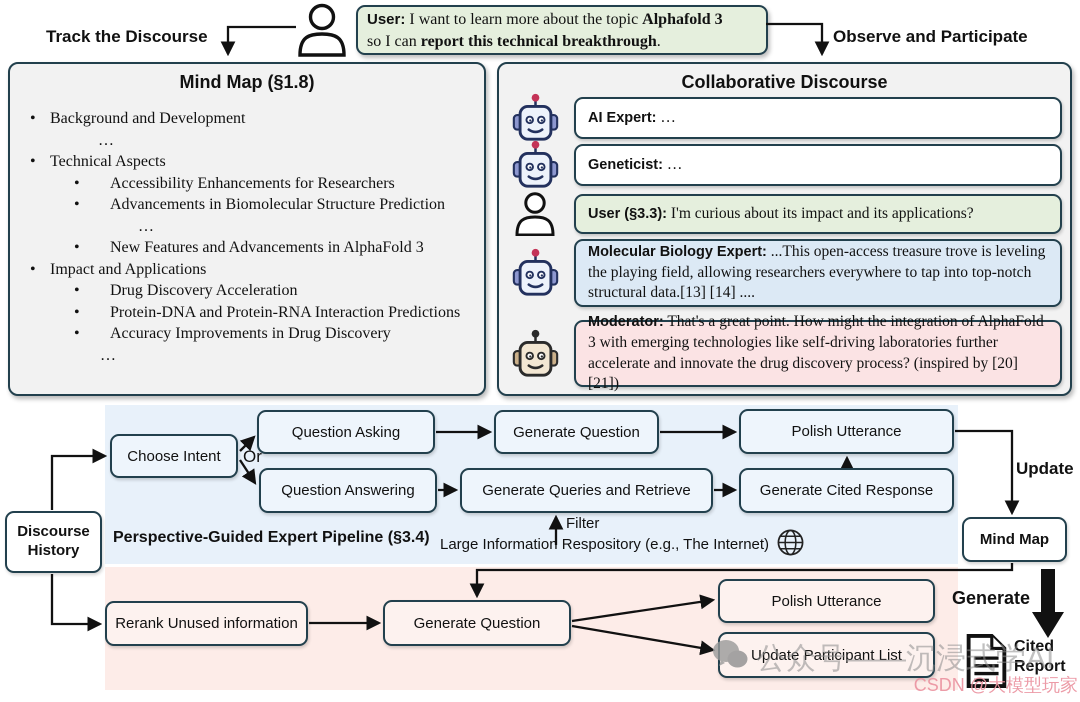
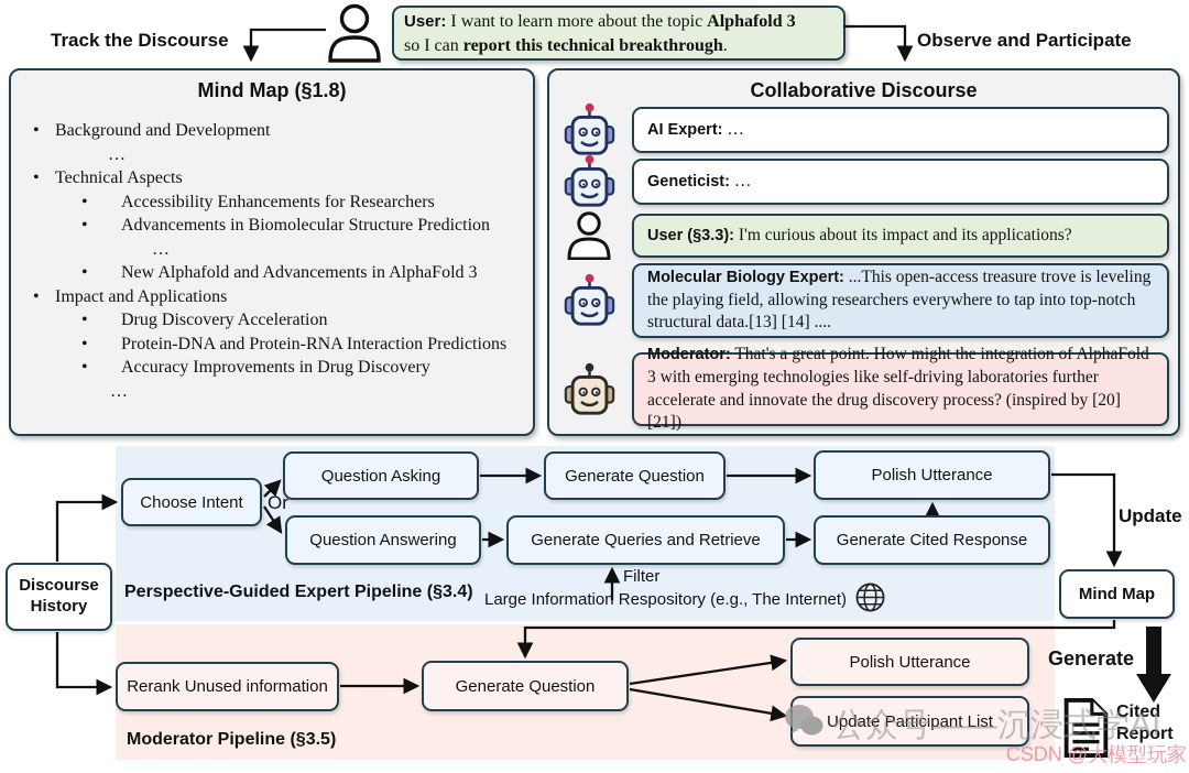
  Track the Discourse
  Observe and Participate
  User: I want to learn more about the topic Alphafold 3
  so I can report this technical breakthrough.
  Mind Map (§1.8)
  Background and Development
  …
  Technical Aspects
  Accessibility Enhancements for Researchers
  Advancements in Biomolecular Structure Prediction
  …
- New Features and Advancements in AlphaFold 3
+ New Alphafold and Advancements in AlphaFold 3
  Impact and Applications
  Drug Discovery Acceleration
  Protein-DNA and Protein-RNA Interaction Predictions
  Accuracy Improvements in Drug Discovery
  …
  Collaborative Discourse
  AI Expert: …
  Geneticist: …
  User (§3.3): I'm curious about its impact and its applications?
  Molecular Biology Expert: ...This open-access treasure trove is leveling the playing field, allowing researchers everywhere to tap into top-notch structural data.[13] [14] ....
  Moderator: That's a great point. How might the integration of AlphaFold 3 with emerging technologies like self-driving laboratories further accelerate and innovate the drug discovery process? (inspired by [20][21])
  Discourse History
  Choose Intent
  Question Asking
  Generate Question
  Polish Utterance
  Question Answering
  Generate Queries and Retrieve
  Generate Cited Response
  Mind Map
  Rerank Unused information
  Generate Question
  Polish Utterance
  Update Participant List
  Or
  Perspective-Guided Expert Pipeline (§3.4)
  Filter
  Large Information Respository (e.g., The Internet)
  Update
  Generate
+ Moderator Pipeline (§3.5)
  Cited Report
  公众号——沉浸式学AI
  CSDN @大模型玩家
